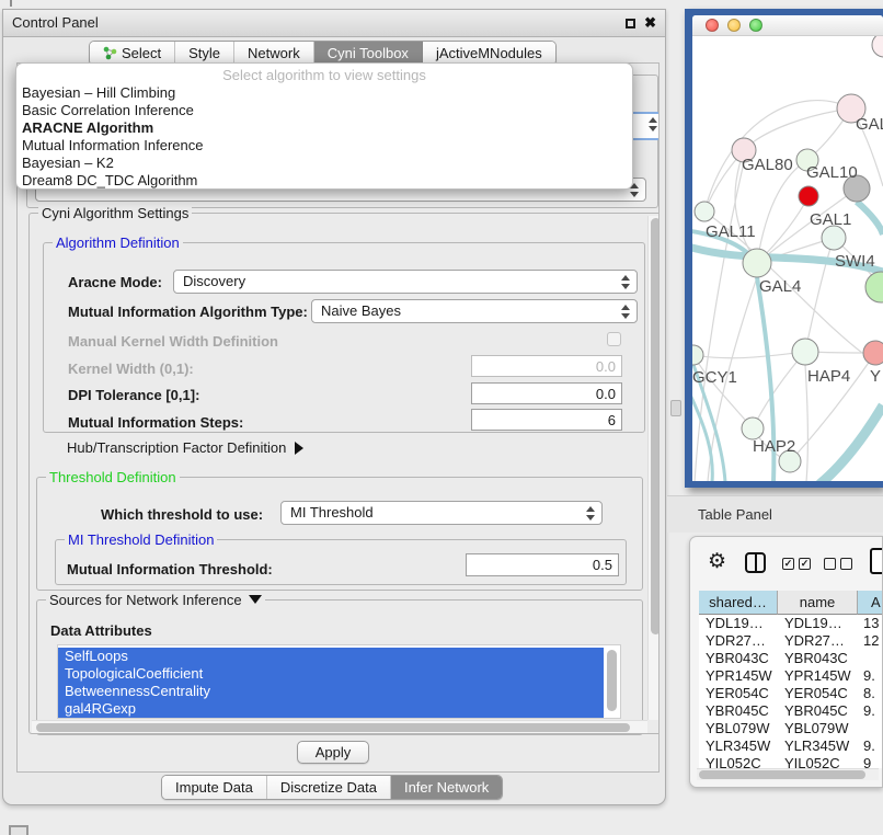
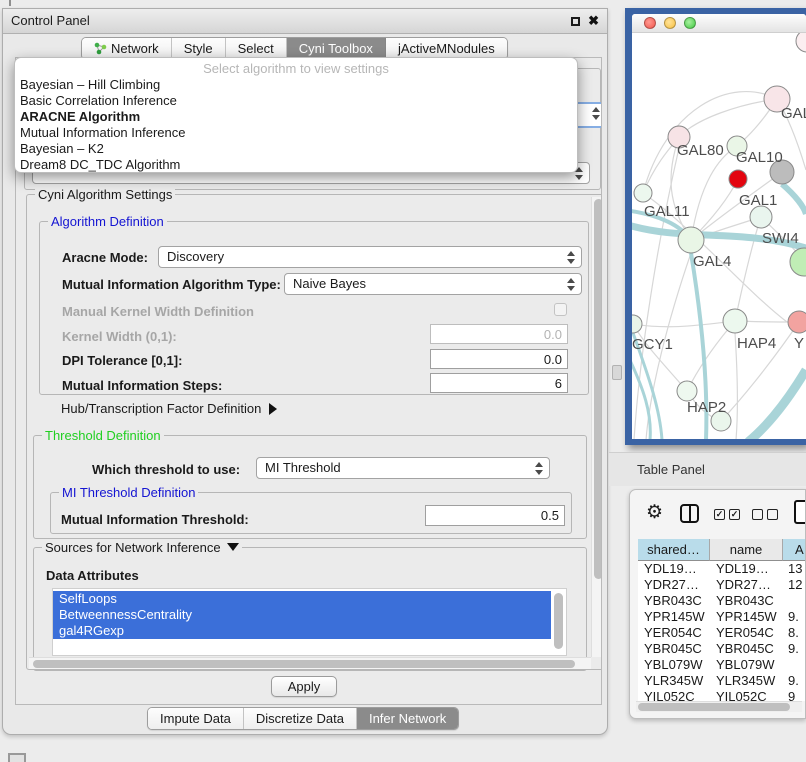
  Control Panel
  ✖
- Select
+ Network
  Style
- Network
+ Select
  Cyni Toolbox
  jActiveMNodules
  Cyni Algorithm Settings
  Algorithm Definition
  Aracne Mode:
  Discovery
  Mutual Information Algorithm Type:
  Naive Bayes
  Manual Kernel Width Definition
  Kernel Width (0,1):
  0.0
  DPI Tolerance [0,1]:
  0.0
  Mutual Information Steps:
  6
  Hub/Transcription Factor Definition
  Threshold Definition
  Which threshold to use:
  MI Threshold
  MI Threshold Definition
  Mutual Information Threshold:
  0.5
  Sources for Network Inference
  Data Attributes
  SelfLoops
- TopologicalCoefficient
  BetweennessCentrality
  gal4RGexp
  Apply
  Impute Data
  Discretize Data
  Infer Network
  Select algorithm to view settings
  Bayesian – Hill Climbing
  Basic Correlation Inference
  ARACNE Algorithm
  Mutual Information Inference
  Bayesian – K2
  Dream8 DC_TDC Algorithm
  GAL80
  GAL10
  GAL1
  SWI4
  GAL11
  GAL4
  HAP4
  GCY1
  Y
  HAP2
  Table Panel
  ⚙
  ✓
  ✓
  shared…
  name
  A
  YDL19…
  YDL19…
  13
  YDR27…
  YDR27…
  12
  YBR043C
  YBR043C
  YPR145W
  YPR145W
  9.
  YER054C
  YER054C
  8.
  YBR045C
  YBR045C
  9.
  YBL079W
  YBL079W
  YLR345W
  YLR345W
  9.
  YIL052C
  YIL052C
  9
